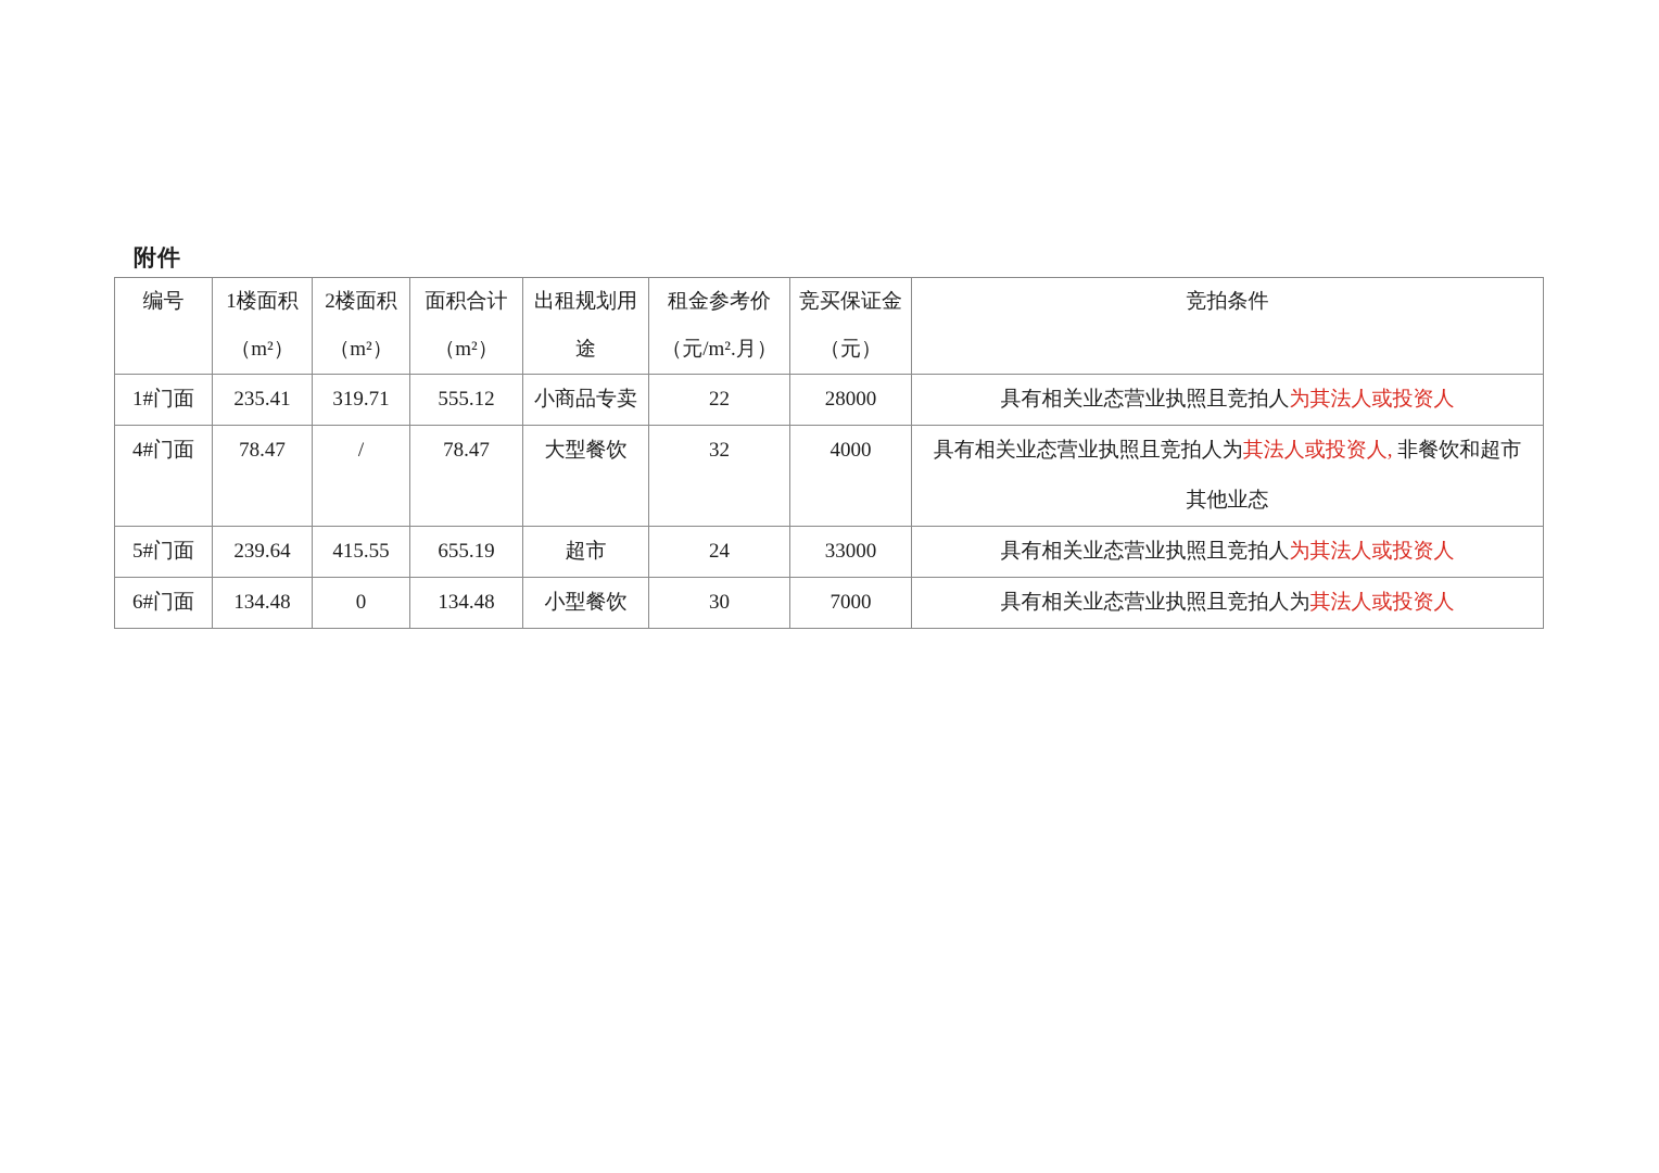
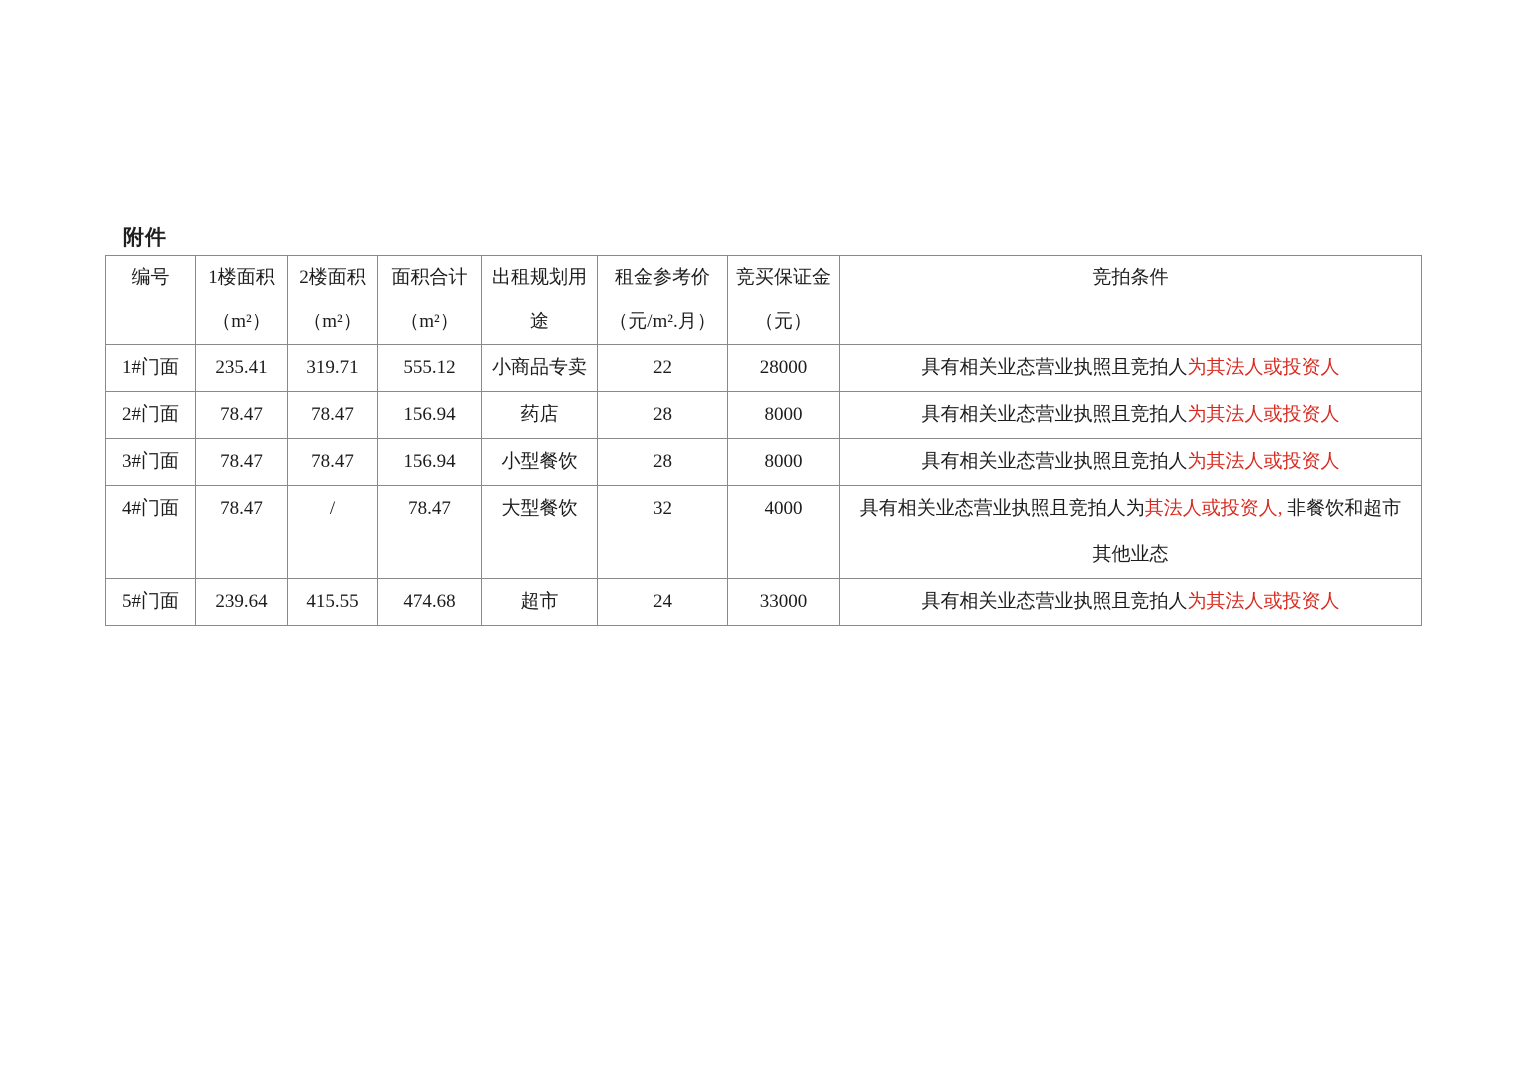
  附件
  编号	1楼面积 （m²）	2楼面积 （m²）	面积合计 （m²）	出租规划用 途	租金参考价 （元/m².月）	竞买保证金 （元）	竞拍条件
  1#门面	235.41	319.71	555.12	小商品专卖	22	28000	具有相关业态营业执照且竞拍人为其法人或投资人
+ 2#门面	78.47	78.47	156.94	药店	28	8000	具有相关业态营业执照且竞拍人为其法人或投资人
+ 3#门面	78.47	78.47	156.94	小型餐饮	28	8000	具有相关业态营业执照且竞拍人为其法人或投资人
  4#门面	78.47	/	78.47	大型餐饮	32	4000	具有相关业态营业执照且竞拍人为其法人或投资人, 非餐饮和超市其他业态
- 5#门面	239.64	415.55	655.19	超市	24	33000	具有相关业态营业执照且竞拍人为其法人或投资人
+ 5#门面	239.64	415.55	474.68	超市	24	33000	具有相关业态营业执照且竞拍人为其法人或投资人
- 6#门面	134.48	0	134.48	小型餐饮	30	7000	具有相关业态营业执照且竞拍人为其法人或投资人
